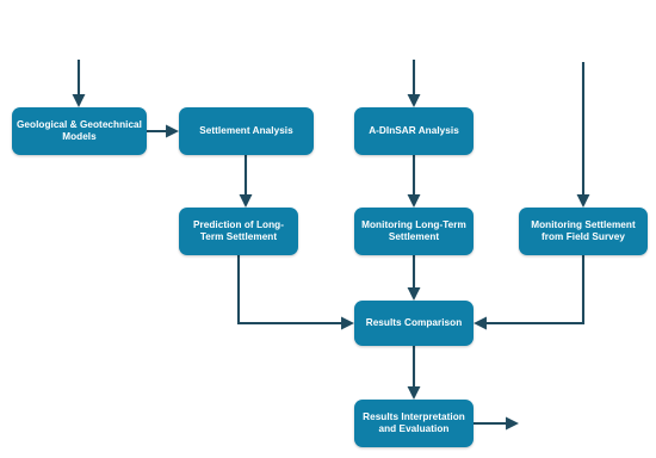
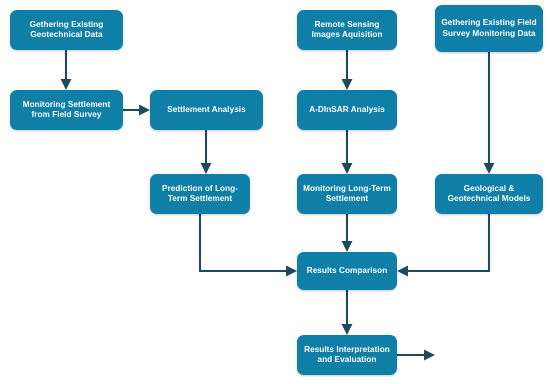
+ Gethering Existing Geotechnical Data
+ Remote Sensing Images Aquisition
+ Gethering Existing Field Survey Monitoring Data
- Geological & Geotechnical Models
+ Monitoring Settlement from Field Survey
  Settlement Analysis
  A-DInSAR Analysis
  Prediction of Long-Term Settlement
  Monitoring Long-Term Settlement
- Monitoring Settlement from Field Survey
+ Geological & Geotechnical Models
  Results Comparison
  Results Interpretation and Evaluation
